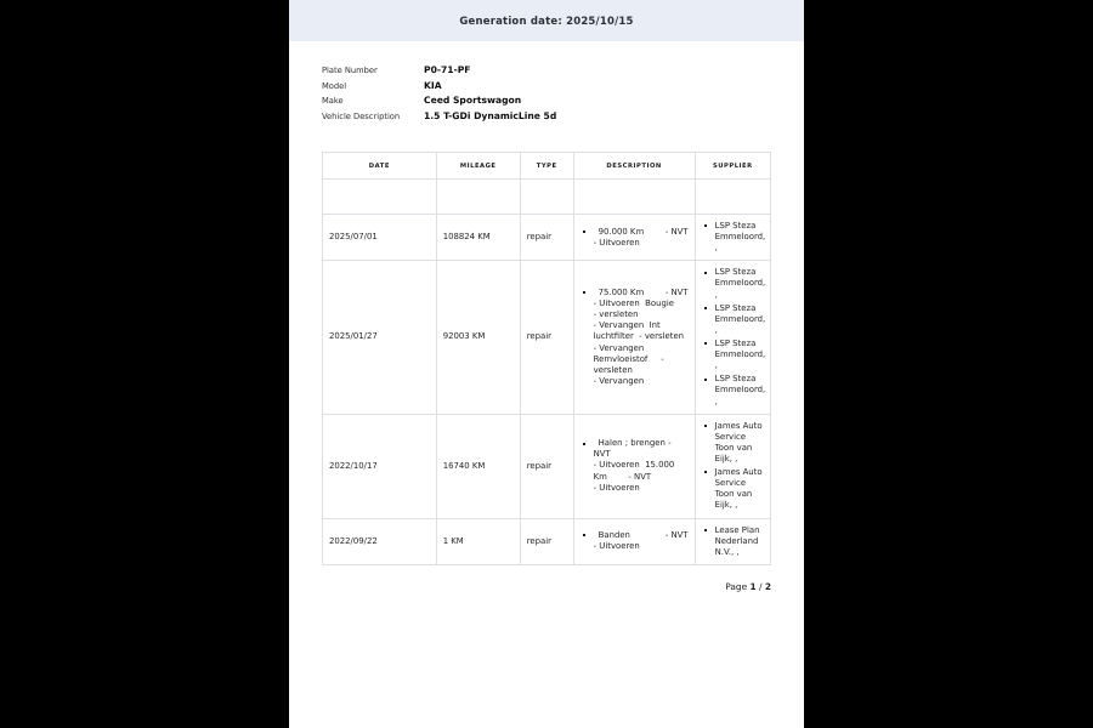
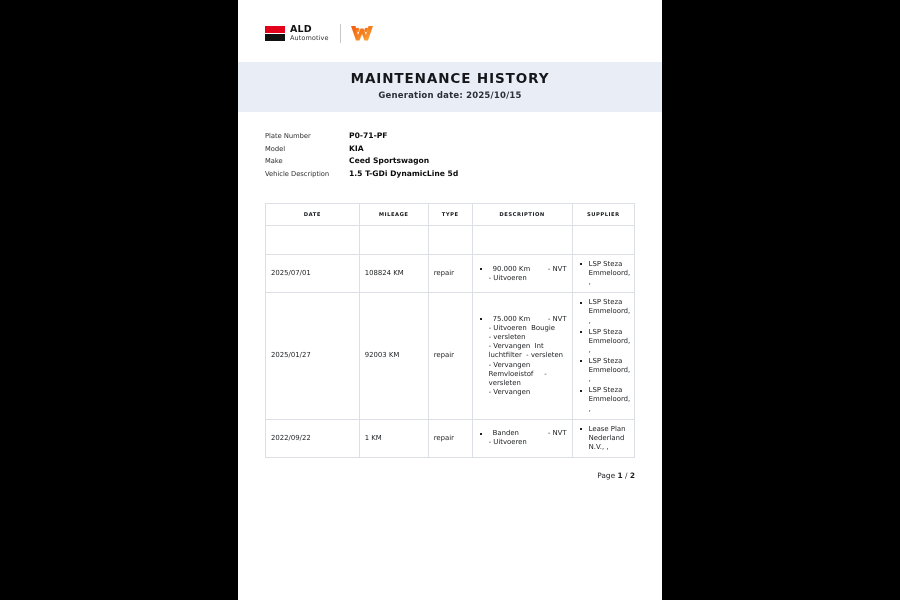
+ ALD
+ Automotive
+ MAINTENANCE HISTORY
  Generation date: 2025/10/15
  Plate Number
  P0-71-PF
  Model
  KIA
  Make
  Ceed Sportswagon
  Vehicle Description
  1.5 T-GDi DynamicLine 5d
  2025/07/01	108824 KM	repair	90.000 Km - NVT- Uitvoeren	LSP StezaEmmeloord,,
  2025/01/27	92003 KM	repair	75.000 Km - NVT- Uitvoeren Bougie- versleten- Vervangen Intluchtfilter - versleten- VervangenRemvloeistof -versleten- Vervangen	LSP StezaEmmeloord,,LSP StezaEmmeloord,,LSP StezaEmmeloord,,LSP StezaEmmeloord,,
- 2022/10/17	16740 KM	repair	Halen ; brengen -NVT- Uitvoeren 15.000Km - NVT- Uitvoeren	James AutoServiceToon vanEijk, ,James AutoServiceToon vanEijk, ,
  2022/09/22	1 KM	repair	Banden - NVT- Uitvoeren	Lease PlanNederlandN.V., ,
  Page 1 / 2
